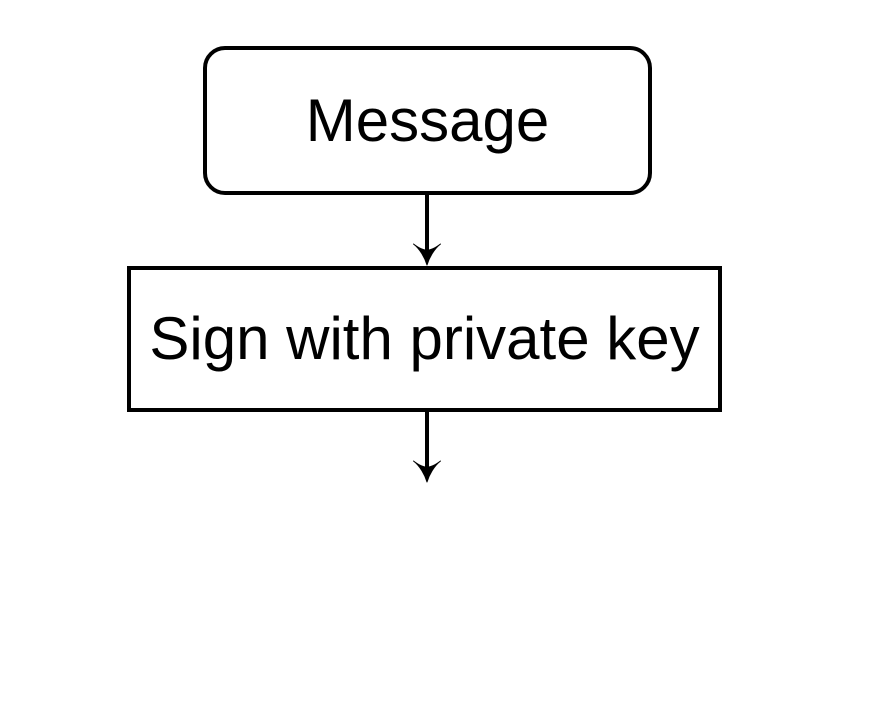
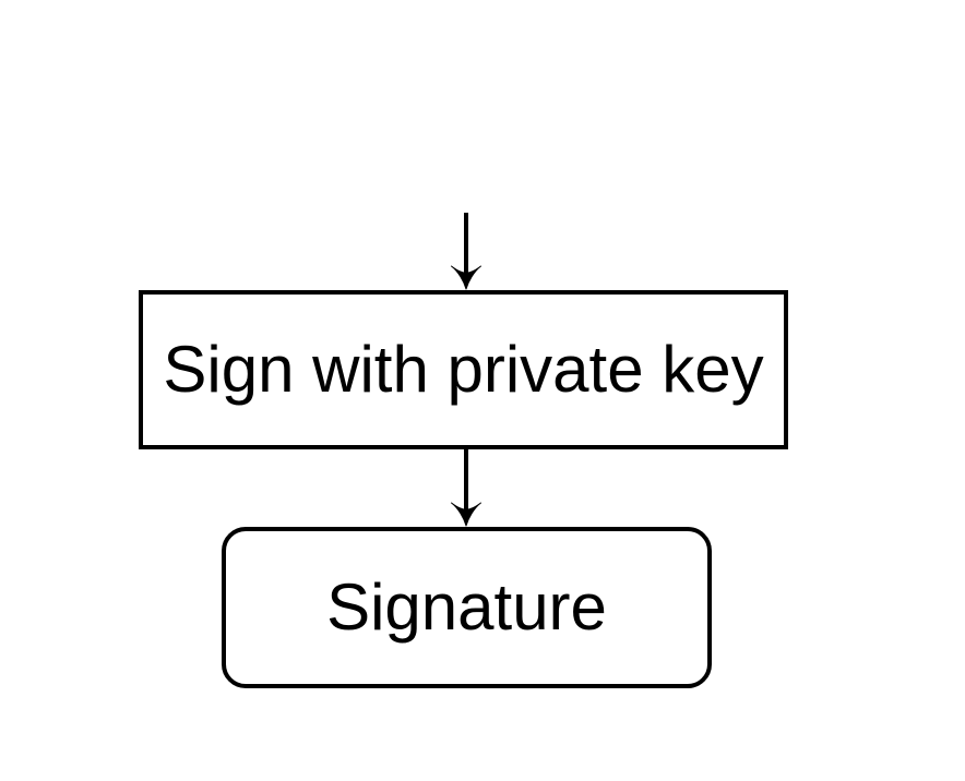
- Message
  Sign with private key
+ Signature
